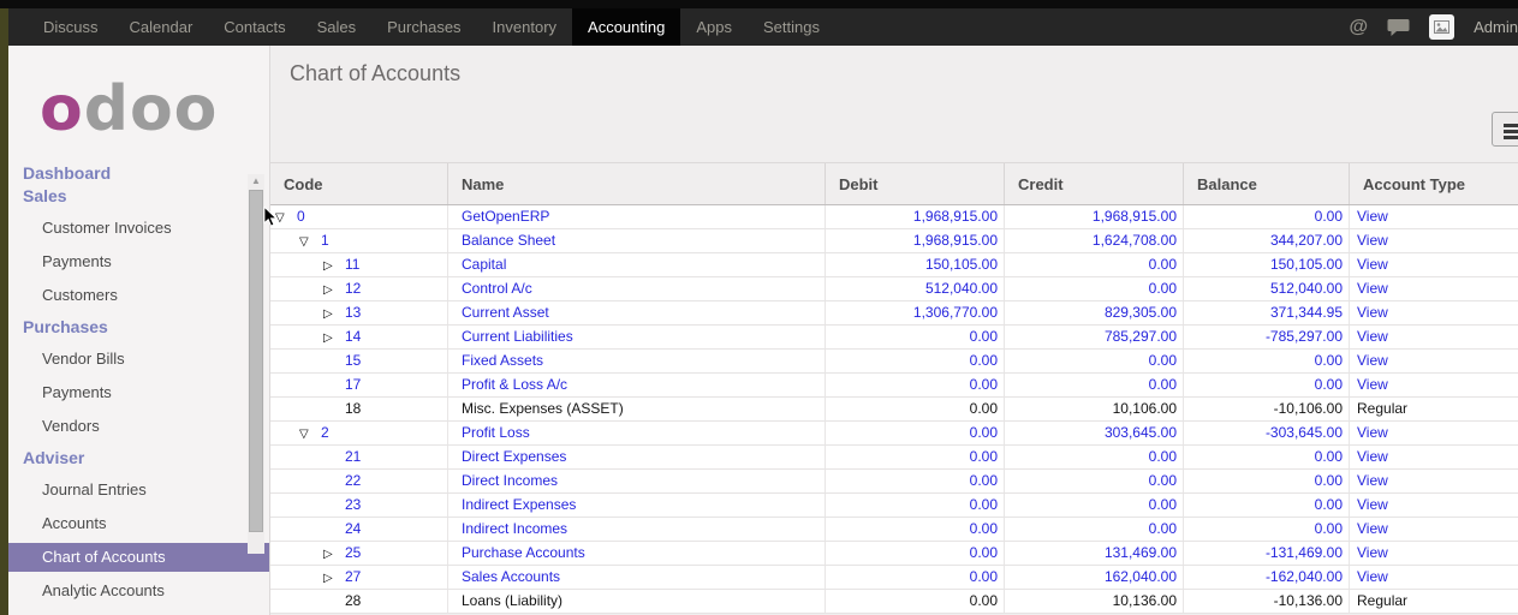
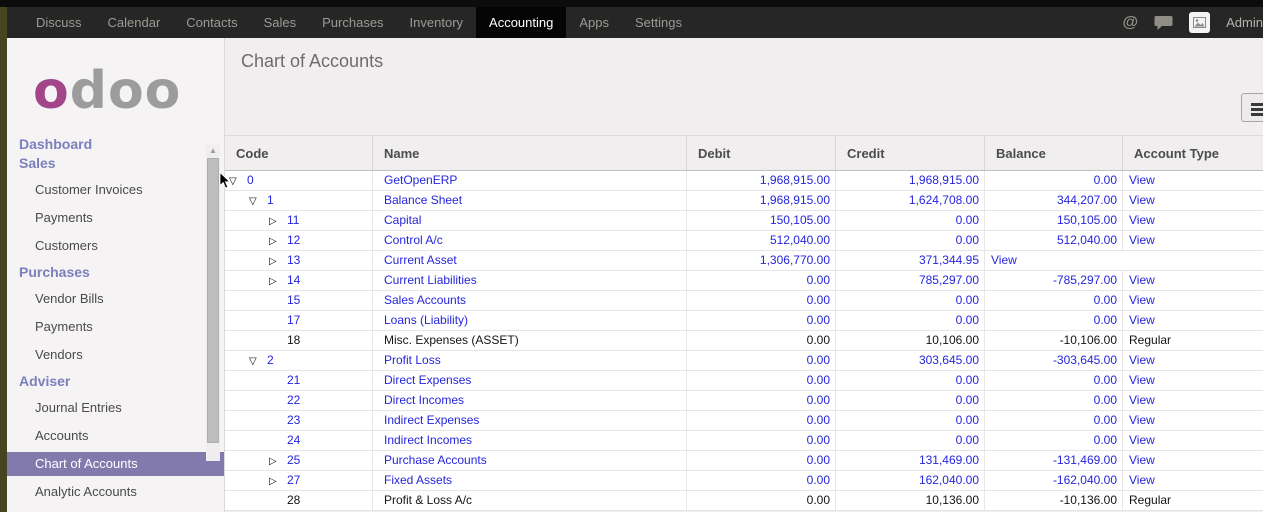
  Discuss
  Calendar
  Contacts
  Sales
  Purchases
  Inventory
  Accounting
  Apps
  Settings
  @
  Admin
  odoo
  Dashboard
  Sales
  Customer Invoices
  Payments
  Customers
  Purchases
  Vendor Bills
  Payments
  Vendors
  Adviser
  Journal Entries
  Accounts
  Chart of Accounts
  Analytic Accounts
  ▲
  Chart of Accounts
  Code
  Name
  Debit
  Credit
  Balance
  Account Type
  ▽ 0
  GetOpenERP
  1,968,915.00
  1,968,915.00
  0.00
  View
  ▽ 1
  Balance Sheet
  1,968,915.00
  1,624,708.00
  344,207.00
  View
  ▷ 11
  Capital
  150,105.00
  0.00
  150,105.00
  View
  ▷ 12
  Control A/c
  512,040.00
  0.00
  512,040.00
  View
  ▷ 13
  Current Asset
  1,306,770.00
- 829,305.00
  371,344.95
  View
  ▷ 14
  Current Liabilities
  0.00
  785,297.00
  -785,297.00
  View
  15
- Fixed Assets
+ Sales Accounts
  0.00
  0.00
  0.00
  View
  17
- Profit & Loss A/c
+ Loans (Liability)
  0.00
  0.00
  0.00
  View
  18
  Misc. Expenses (ASSET)
  0.00
  10,106.00
  -10,106.00
  Regular
  ▽ 2
  Profit Loss
  0.00
  303,645.00
  -303,645.00
  View
  21
  Direct Expenses
  0.00
  0.00
  0.00
  View
  22
  Direct Incomes
  0.00
  0.00
  0.00
  View
  23
  Indirect Expenses
  0.00
  0.00
  0.00
  View
  24
  Indirect Incomes
  0.00
  0.00
  0.00
  View
  ▷ 25
  Purchase Accounts
  0.00
  131,469.00
  -131,469.00
  View
  ▷ 27
- Sales Accounts
+ Fixed Assets
  0.00
  162,040.00
  -162,040.00
  View
  28
- Loans (Liability)
+ Profit & Loss A/c
  0.00
  10,136.00
  -10,136.00
  Regular
